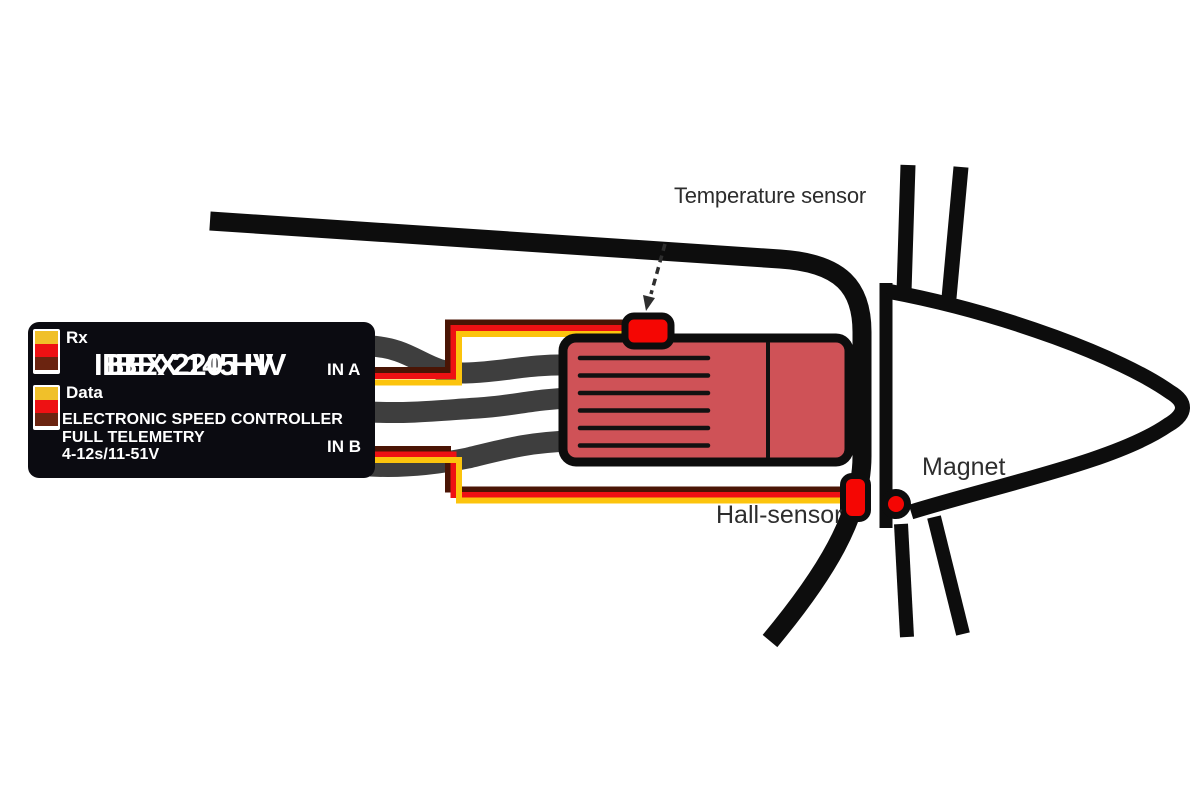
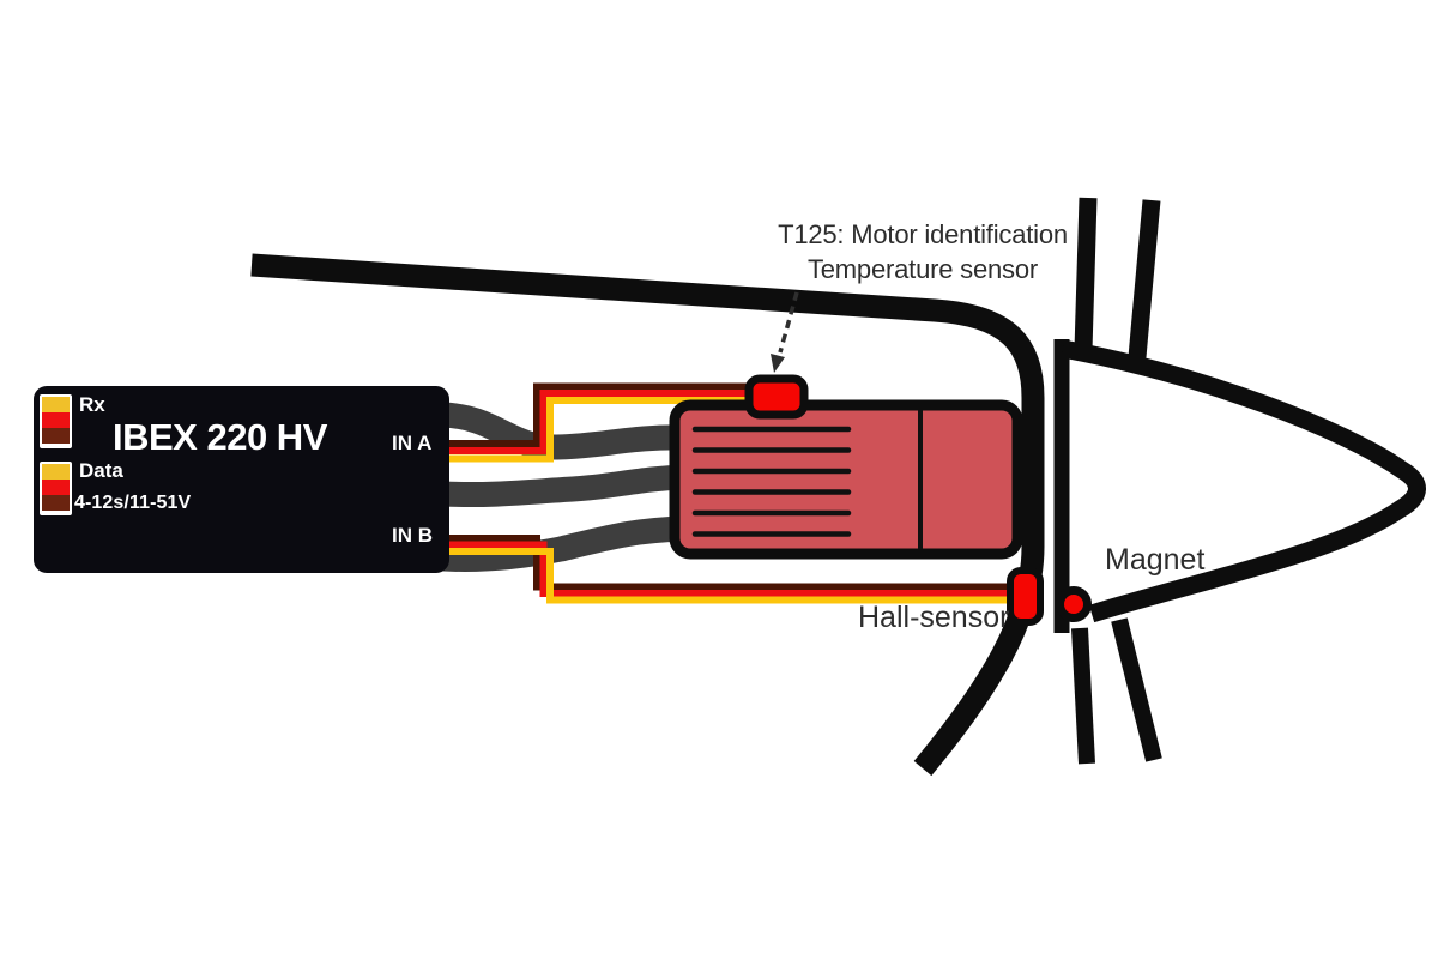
  Rx
  Data
  IBEX 220 HV
- IBEX 145 HV
  IN A
  IN B
- ELECTRONIC SPEED CONTROLLER
- FULL TELEMETRY
  4-12s/11-51V
+ T125: Motor identification
  Temperature sensor
  Hall-sensor
  Magnet
